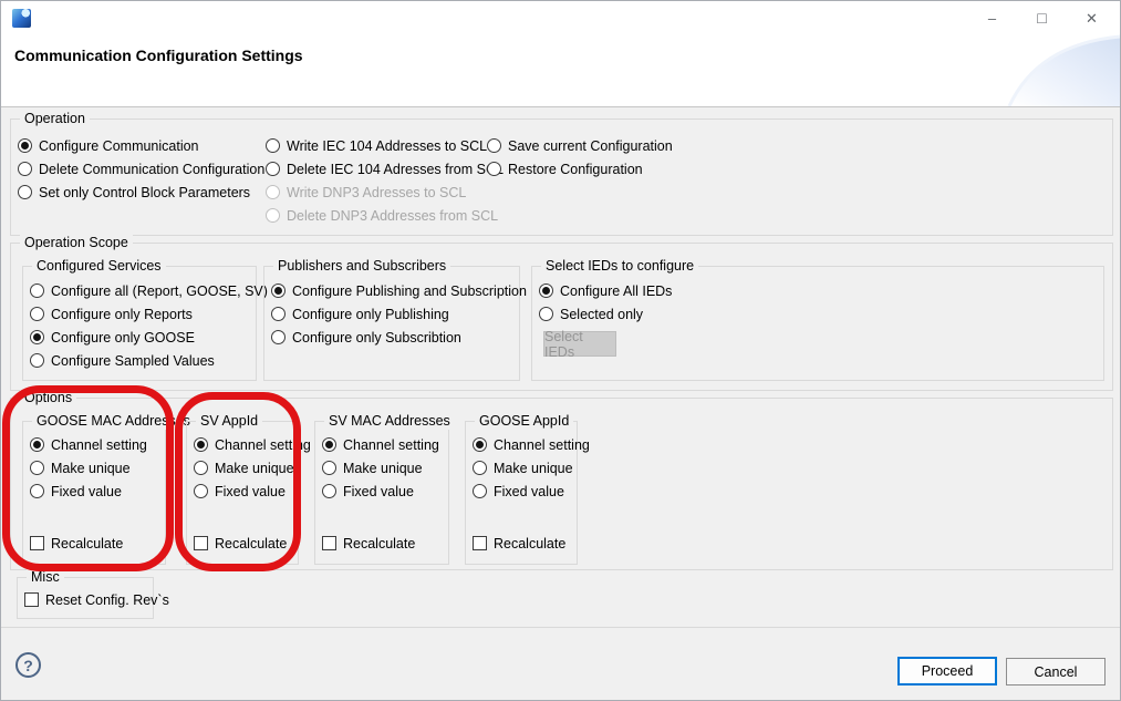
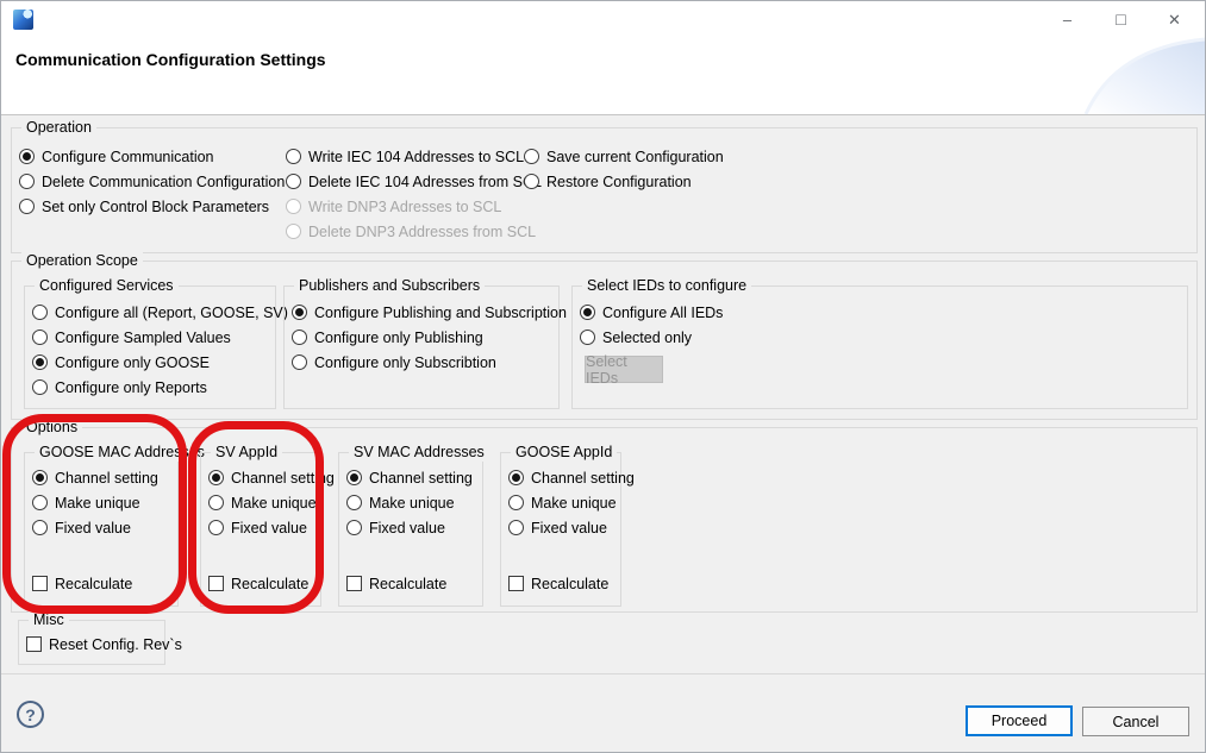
  –
  □
  ✕
  Communication Configuration Settings
  Operation
  Configure Communication
  Delete Communication Configuration
  Set only Control Block Parameters
  Write IEC 104 Addresses to SCL
  Delete IEC 104 Adresses from S
  Write DNP3 Adresses to SCL
  Delete DNP3 Addresses from SCL
  Save current Configuration
  Restore Configuration
  Operation Scope
  Configured Services
  Configure all (Report, GOOSE, SV)
- Configure only Reports
+ Configure Sampled Values
  Configure only GOOSE
- Configure Sampled Values
+ Configure only Reports
  Publishers and Subscribers
  Configure Publishing and Subscription
  Configure only Publishing
  Configure only Subscribtion
  Select IEDs to configure
  Configure All IEDs
  Selected only
  Select IEDs
  Options
  GOOSE MAC Addresses
  Channel setting
  Make unique
  Fixed value
  Recalculate
  SV AppId
  Channel setting
  Make unique
  Fixed value
  Recalculate
  SV MAC Addresses
  Channel setting
  Make unique
  Fixed value
  Recalculate
  GOOSE AppId
  Channel setting
  Make unique
  Fixed value
  Recalculate
  Misc
  Reset Config. Rev`s
  ?
  Proceed
  Cancel
